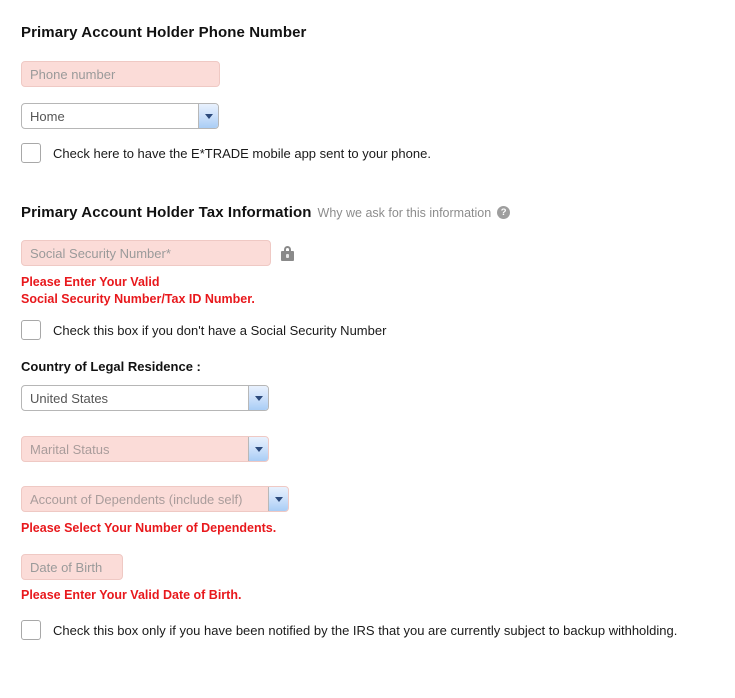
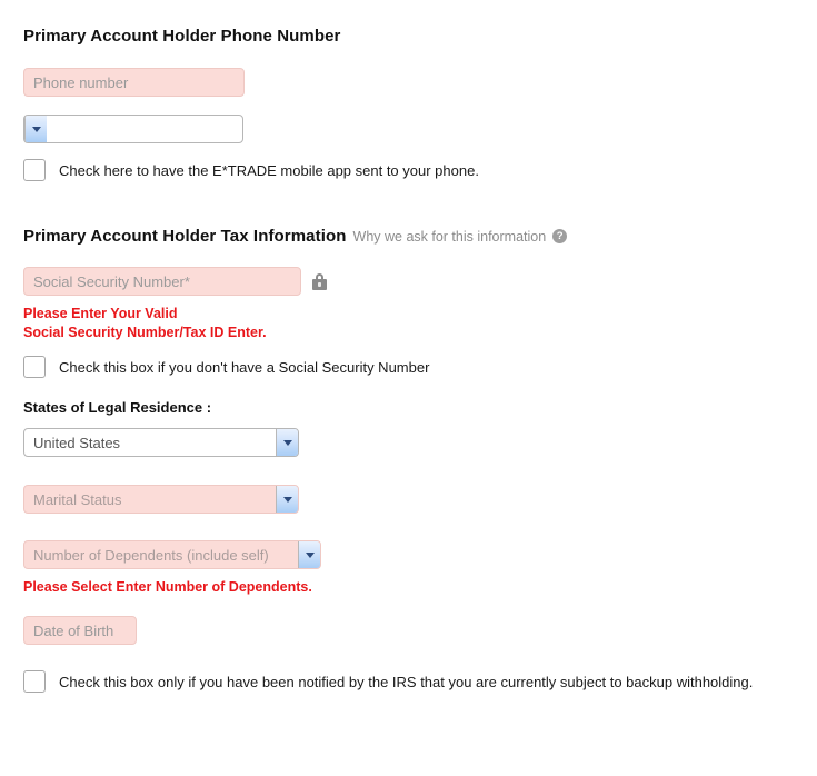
  Primary Account Holder Phone Number
  Phone number
- Home
  Check here to have the E*TRADE mobile app sent to your phone.
  Primary Account Holder Tax Information
  Why we ask for this information
  ?
  Social Security Number*
  Please Enter Your Valid
- Social Security Number/Tax ID Number.
+ Social Security Number/Tax ID Enter.
  Check this box if you don't have a Social Security Number
- Country of Legal Residence :
+ States of Legal Residence :
  United States
  Marital Status
- Account of Dependents (include self)
+ Number of Dependents (include self)
- Please Select Your Number of Dependents.
+ Please Select Enter Number of Dependents.
  Date of Birth
- Please Enter Your Valid Date of Birth.
  Check this box only if you have been notified by the IRS that you are currently subject to backup withholding.
